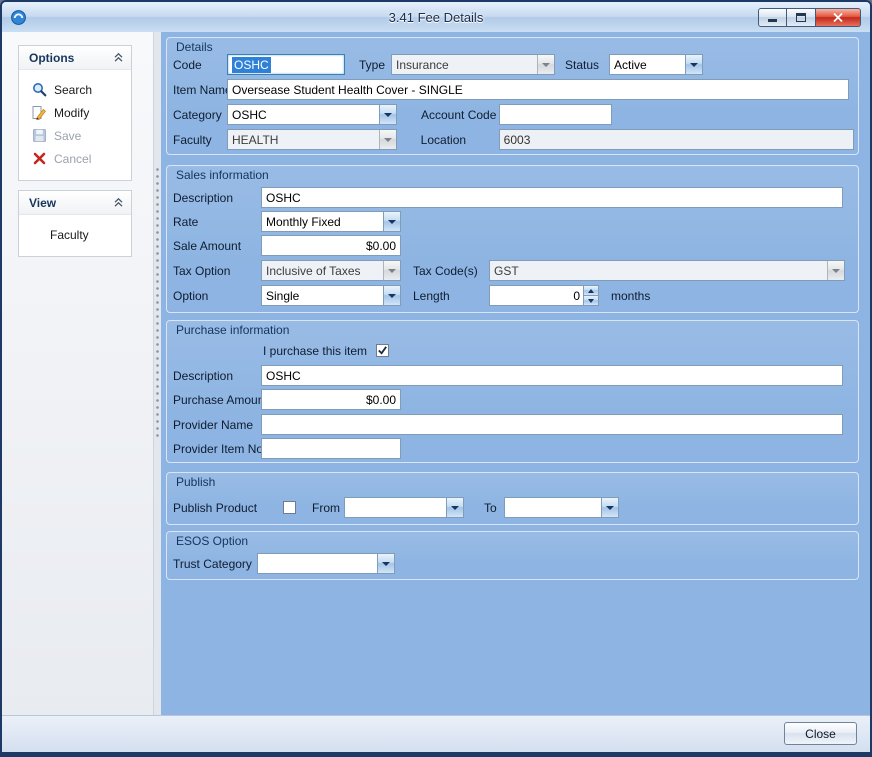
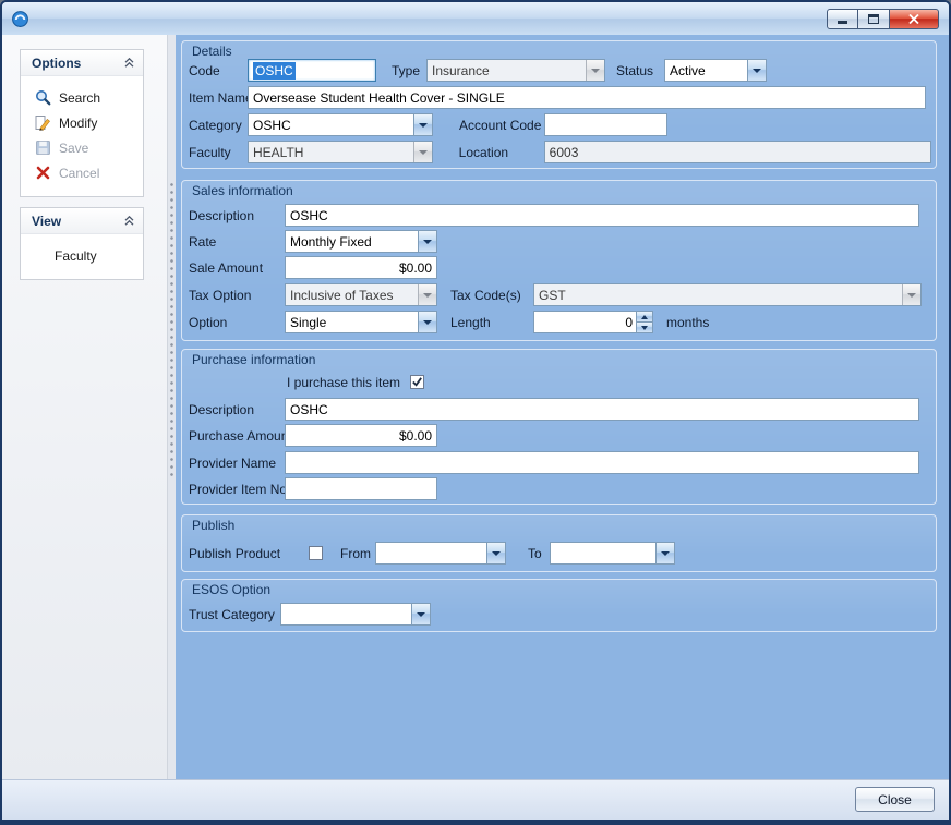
- 3.41 Fee Details
  Options
  Search
  Modify
  Save
  Cancel
  View
  Faculty
  Details
  Code
  OSHC
  Type
  Insurance
  Status
  Active
  Item Nam
  Oversease Student Health Cover - SINGLE
  Category
  OSHC
  Account Code
  Faculty
  HEALTH
  Location
  6003
  Sales information
  Description
  OSHC
  Rate
  Monthly Fixed
  Sale Amount
  $0.00
  Tax Option
  Inclusive of Taxes
  Tax Code(s)
  GST
  Option
  Single
  Length
  0
  months
  Purchase information
  I purchase this item
  Description
  OSHC
  Purchase Amou
  $0.00
  Provider Name
  Provider Item No
  Publish
  Publish Product
  From
  To
  ESOS Option
  Trust Category
  Close
